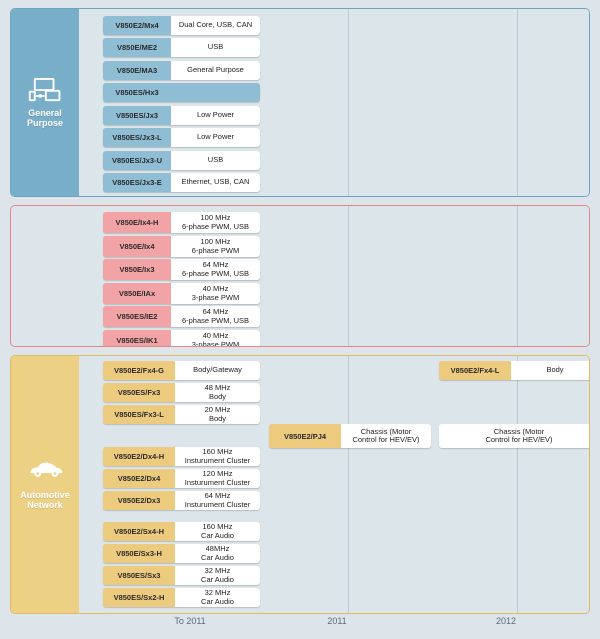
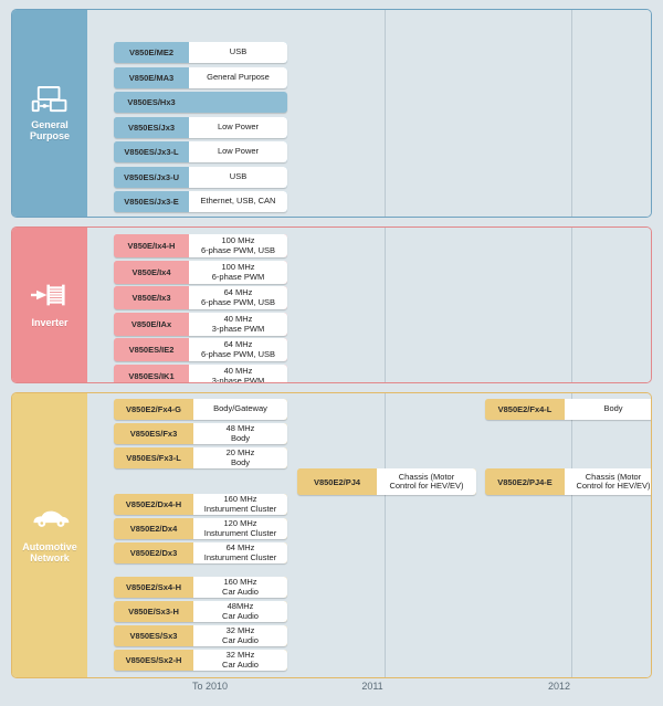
  General Purpose
- V850E2/Mx4
- Dual Core, USB, CAN
  V850E/ME2
  USB
  V850E/MA3
  General Purpose
  V850ES/Hx3
  V850ES/Jx3
  Low Power
  V850ES/Jx3-L
  Low Power
  V850ES/Jx3-U
  USB
  V850ES/Jx3-E
  Ethernet, USB, CAN
+ Inverter
  V850E/Ix4-H
  100 MHz
  6-phase PWM, USB
  V850E/Ix4
  100 MHz
  6-phase PWM
  V850E/Ix3
  64 MHz
  6-phase PWM, USB
  V850E/IAx
  40 MHz
  3-phase PWM
  V850ES/IE2
  64 MHz
  6-phase PWM, USB
  V850ES/IK1
  40 MHz
  3-phase PWM
  Automotive Network
  V850E2/Fx4-G
  Body/Gateway
  V850ES/Fx3
  48 MHz
  Body
  V850ES/Fx3-L
  20 MHz
  Body
  V850E2/Dx4-H
  160 MHz
  Insturument Cluster
  V850E2/Dx4
  120 MHz
  Insturument Cluster
  V850E2/Dx3
  64 MHz
  Insturument Cluster
  V850E2/Sx4-H
  160 MHz
  Car Audio
  V850E/Sx3-H
  48MHz
  Car Audio
  V850ES/Sx3
  32 MHz
  Car Audio
  V850ES/Sx2-H
  32 MHz
  Car Audio
  V850E2/Fx4-L
  Body
  V850E2/PJ4
  Chassis (Motor
  Control for HEV/EV)
+ V850E2/PJ4-E
  Chassis (Motor
  Control for HEV/EV)
- To 2011
+ To 2010
  2011
  2012
